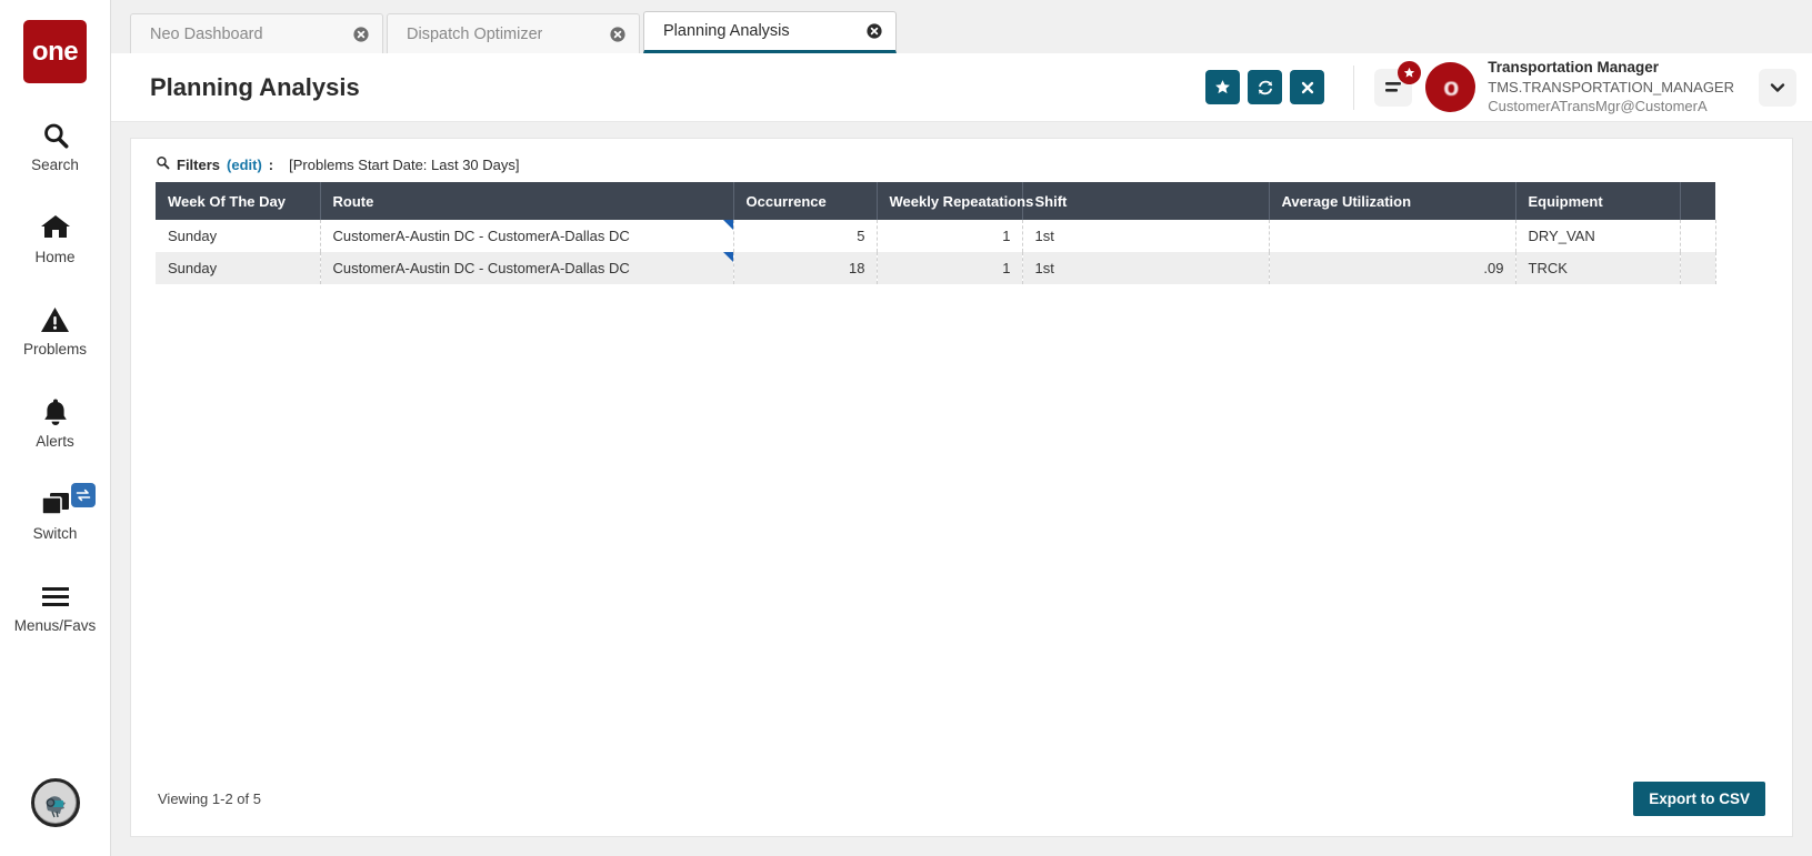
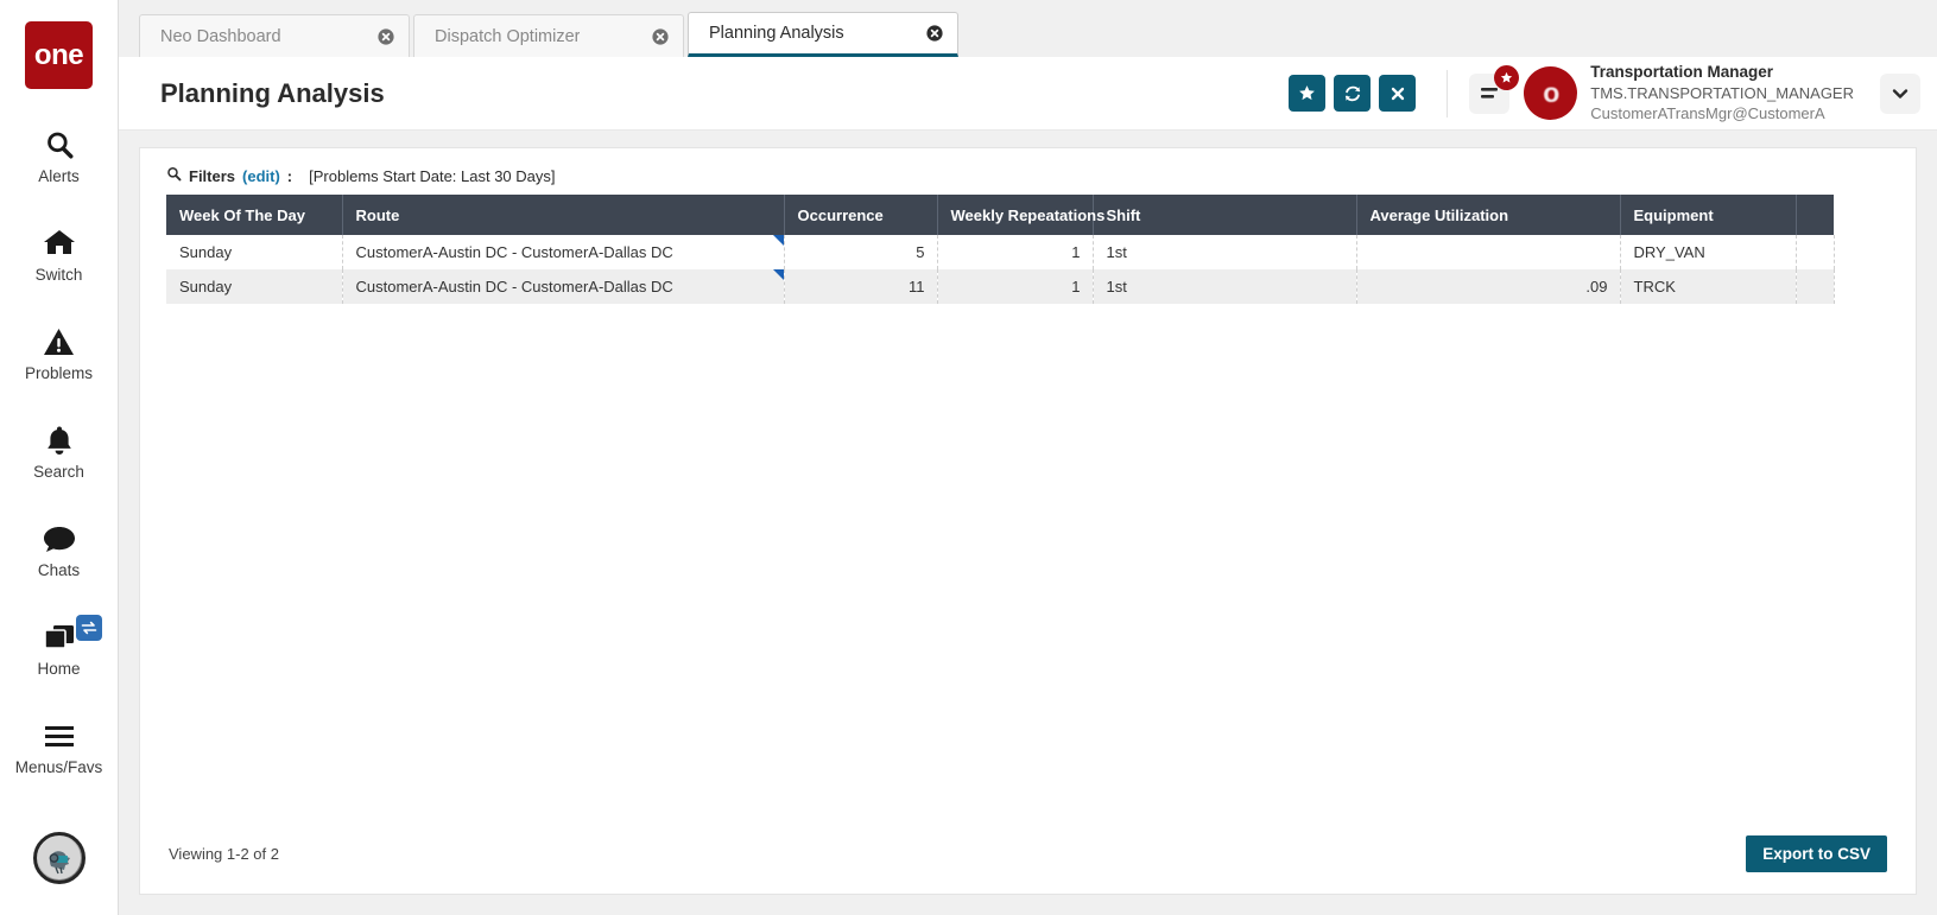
  one
- Search
+ Alerts
- Home
+ Switch
  Problems
- Alerts
+ Search
+ Chats
- Switch
+ Home
  Menus/Favs
  Neo Dashboard
  Dispatch Optimizer
  Planning Analysis
  Planning Analysis
  o
  Transportation Manager
  TMS.TRANSPORTATION_MANAGER
  CustomerATransMgr@CustomerA
  Filters
  (edit)
  :
  [Problems Start Date: Last 30 Days]
  Week Of The Day	Route	Occurrence	Weekly Repeatations	Shift	Average Utilization	Equipment
  Sunday	CustomerA-Austin DC - CustomerA-Dallas DC	5	1	1st		DRY_VAN
- Sunday	CustomerA-Austin DC - CustomerA-Dallas DC	18	1	1st	.09	TRCK
+ Sunday	CustomerA-Austin DC - CustomerA-Dallas DC	11	1	1st	.09	TRCK
- Viewing 1-2 of 5
+ Viewing 1-2 of 2
  Export to CSV
